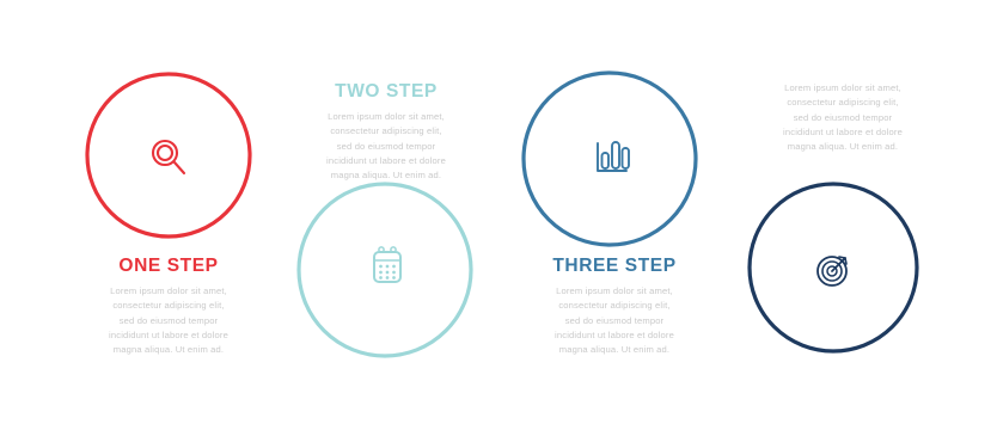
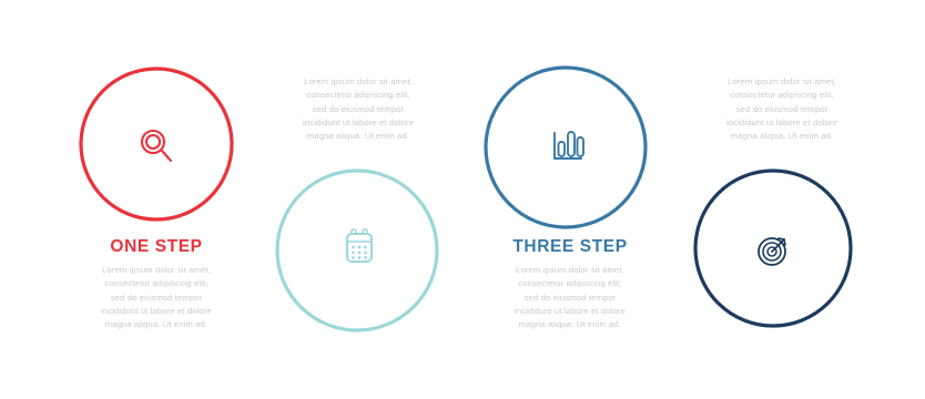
  ONE STEP
  Lorem ipsum dolor sit amet,
  consectetur adipiscing elit,
  sed do eiusmod tempor
  incididunt ut labore et dolore
  magna aliqua. Ut enim ad.
- TWO STEP
  Lorem ipsum dolor sit amet,
  consectetur adipiscing elit,
  sed do eiusmod tempor
  incididunt ut labore et dolore
  magna aliqua. Ut enim ad.
  THREE STEP
  Lorem ipsum dolor sit amet,
  consectetur adipiscing elit,
  sed do eiusmod tempor
  incididunt ut labore et dolore
  magna aliqua. Ut enim ad.
  Lorem ipsum dolor sit amet,
  consectetur adipiscing elit,
  sed do eiusmod tempor
  incididunt ut labore et dolore
  magna aliqua. Ut enim ad.
